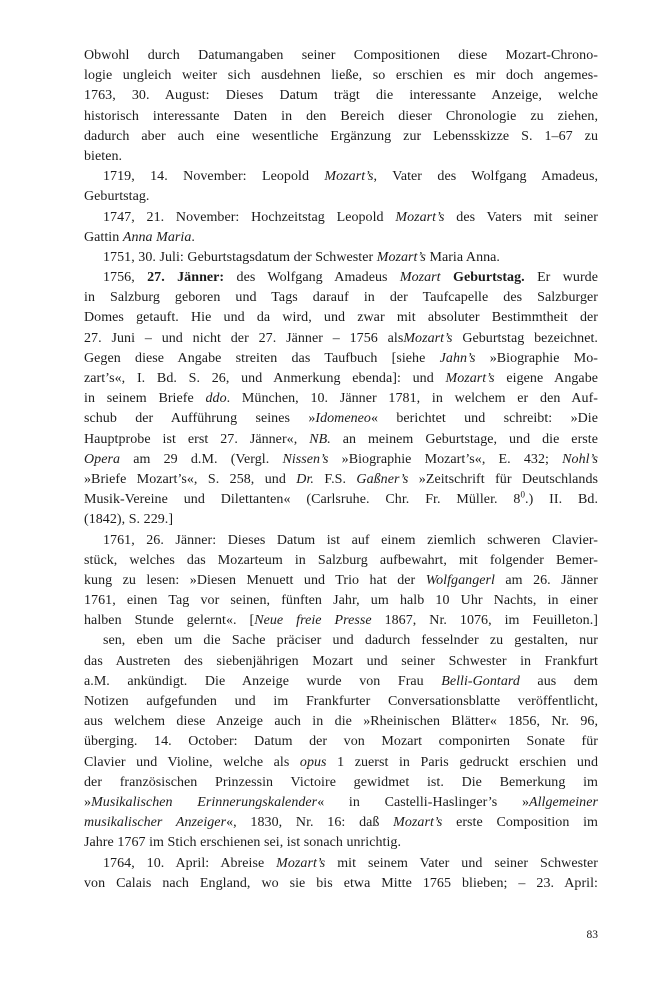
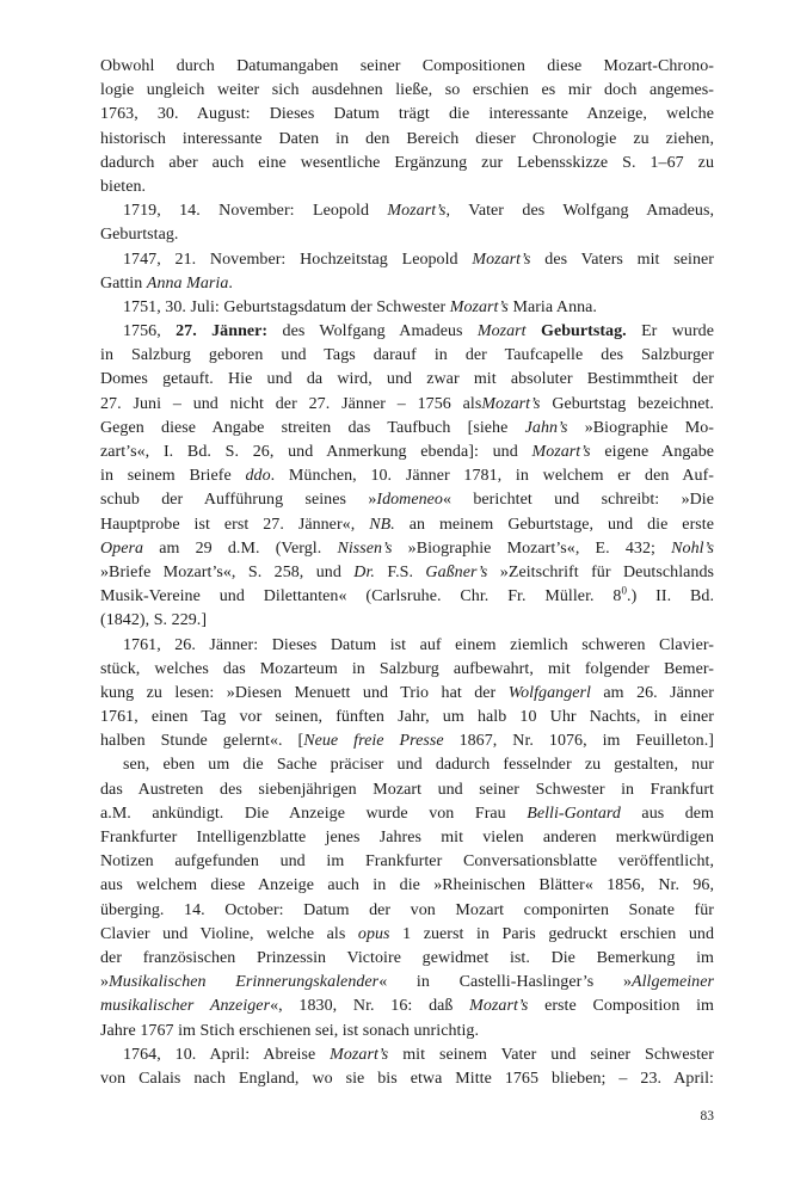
  Obwohl durch Datumangaben seiner Compositionen diese Mozart-Chrono-
  logie ungleich weiter sich ausdehnen ließe, so erschien es mir doch angemes-
  1763, 30. August: Dieses Datum trägt die interessante Anzeige, welche
  historisch interessante Daten in den Bereich dieser Chronologie zu ziehen,
  dadurch aber auch eine wesentliche Ergänzung zur Lebensskizze S. 1–67 zu
  bieten.
  1719, 14. November: Leopold Mozart’s, Vater des Wolfgang Amadeus,
  Geburtstag.
  1747, 21. November: Hochzeitstag Leopold Mozart’s des Vaters mit seiner
  Gattin Anna Maria.
  1751, 30. Juli: Geburtstagsdatum der Schwester Mozart’s Maria Anna.
  1756, 27. Jänner: des Wolfgang Amadeus Mozart Geburtstag. Er wurde
  in Salzburg geboren und Tags darauf in der Taufcapelle des Salzburger
  Domes getauft. Hie und da wird, und zwar mit absoluter Bestimmtheit der
  27. Juni – und nicht der 27. Jänner – 1756 alsMozart’s Geburtstag bezeichnet.
  Gegen diese Angabe streiten das Taufbuch [siehe Jahn’s »Biographie Mo-
  zart’s«, I. Bd. S. 26, und Anmerkung ebenda]: und Mozart’s eigene Angabe
  in seinem Briefe ddo. München, 10. Jänner 1781, in welchem er den Auf-
  schub der Aufführung seines »Idomeneo« berichtet und schreibt: »Die
  Hauptprobe ist erst 27. Jänner«, NB. an meinem Geburtstage, und die erste
  Opera am 29 d.M. (Vergl. Nissen’s »Biographie Mozart’s«, E. 432; Nohl’s
  »Briefe Mozart’s«, S. 258, und Dr. F.S. Gaßner’s »Zeitschrift für Deutschlands
  Musik-Vereine und Dilettanten« (Carlsruhe. Chr. Fr. Müller. 80.) II. Bd.
  (1842), S. 229.]
  1761, 26. Jänner: Dieses Datum ist auf einem ziemlich schweren Clavier-
  stück, welches das Mozarteum in Salzburg aufbewahrt, mit folgender Bemer-
  kung zu lesen: »Diesen Menuett und Trio hat der Wolfgangerl am 26. Jänner
  1761, einen Tag vor seinen, fünften Jahr, um halb 10 Uhr Nachts, in einer
  halben Stunde gelernt«. [Neue freie Presse 1867, Nr. 1076, im Feuilleton.]
  sen, eben um die Sache präciser und dadurch fesselnder zu gestalten, nur
  das Austreten des siebenjährigen Mozart und seiner Schwester in Frankfurt
  a.M. ankündigt. Die Anzeige wurde von Frau Belli-Gontard aus dem
+ Frankfurter Intelligenzblatte jenes Jahres mit vielen anderen merkwürdigen
  Notizen aufgefunden und im Frankfurter Conversationsblatte veröffentlicht,
  aus welchem diese Anzeige auch in die »Rheinischen Blätter« 1856, Nr. 96,
  überging. 14. October: Datum der von Mozart componirten Sonate für
  Clavier und Violine, welche als opus 1 zuerst in Paris gedruckt erschien und
  der französischen Prinzessin Victoire gewidmet ist. Die Bemerkung im
  »Musikalischen Erinnerungskalender« in Castelli-Haslinger’s »Allgemeiner
  musikalischer Anzeiger«, 1830, Nr. 16: daß Mozart’s erste Composition im
  Jahre 1767 im Stich erschienen sei, ist sonach unrichtig.
  1764, 10. April: Abreise Mozart’s mit seinem Vater und seiner Schwester
  von Calais nach England, wo sie bis etwa Mitte 1765 blieben; – 23. April:
  83
